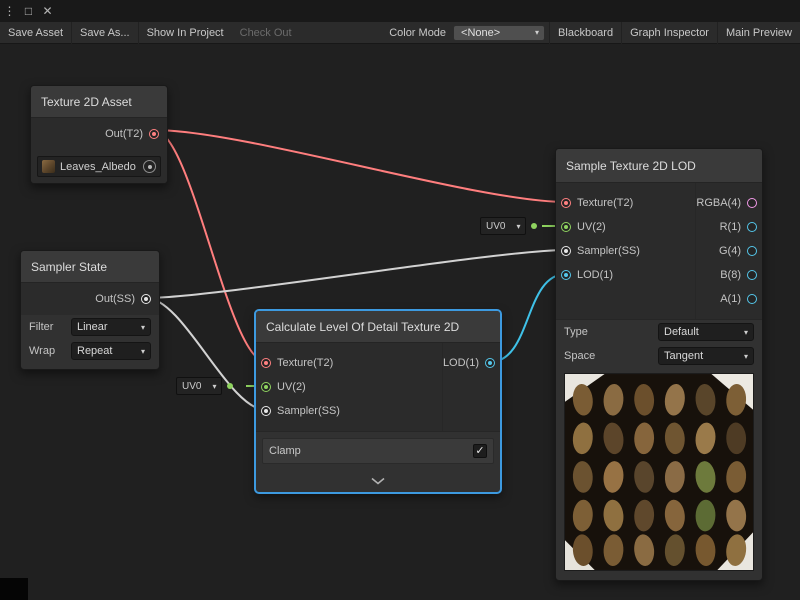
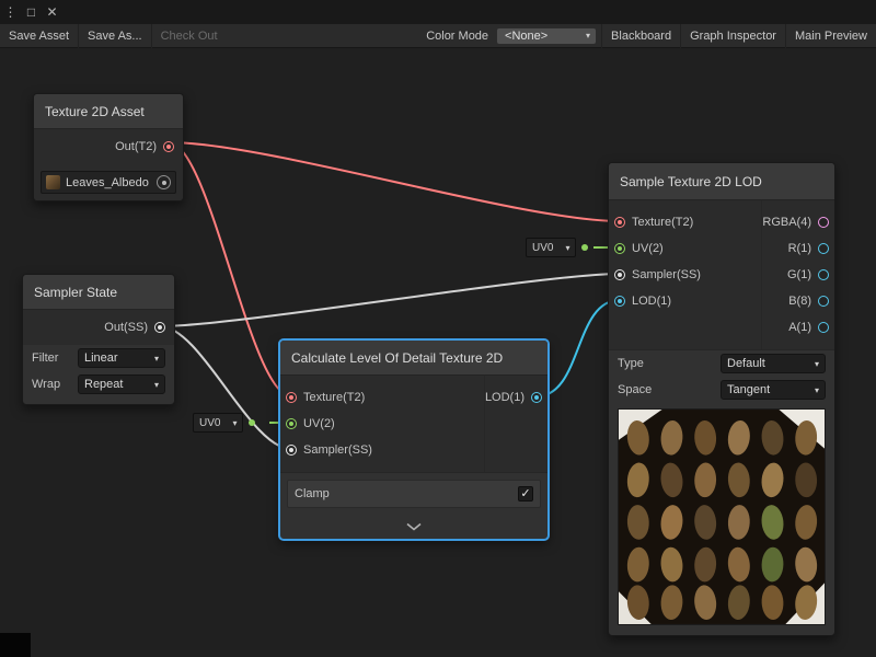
  ⋮
  □
  ✕
  Save Asset
  Save As...
- Show In Project
  Check Out
  Color Mode
  <None>
  ▾
  Blackboard
  Graph Inspector
  Main Preview
  Texture 2D Asset
  Out(T2)
  Leaves_Albedo
  Sampler State
  Out(SS)
  Filter
  Linear
  ▾
  Wrap
  Repeat
  ▾
  UV0
  ▾
  Calculate Level Of Detail Texture 2D
  Texture(T2)
  UV(2)
  Sampler(SS)
  LOD(1)
  Clamp
  ✓
  UV0
  ▾
  Sample Texture 2D LOD
  Texture(T2)
  UV(2)
  Sampler(SS)
  LOD(1)
  RGBA(4)
  R(1)
- G(4)
+ G(1)
  B(8)
  A(1)
  Type
  Default
  ▾
  Space
  Tangent
  ▾
